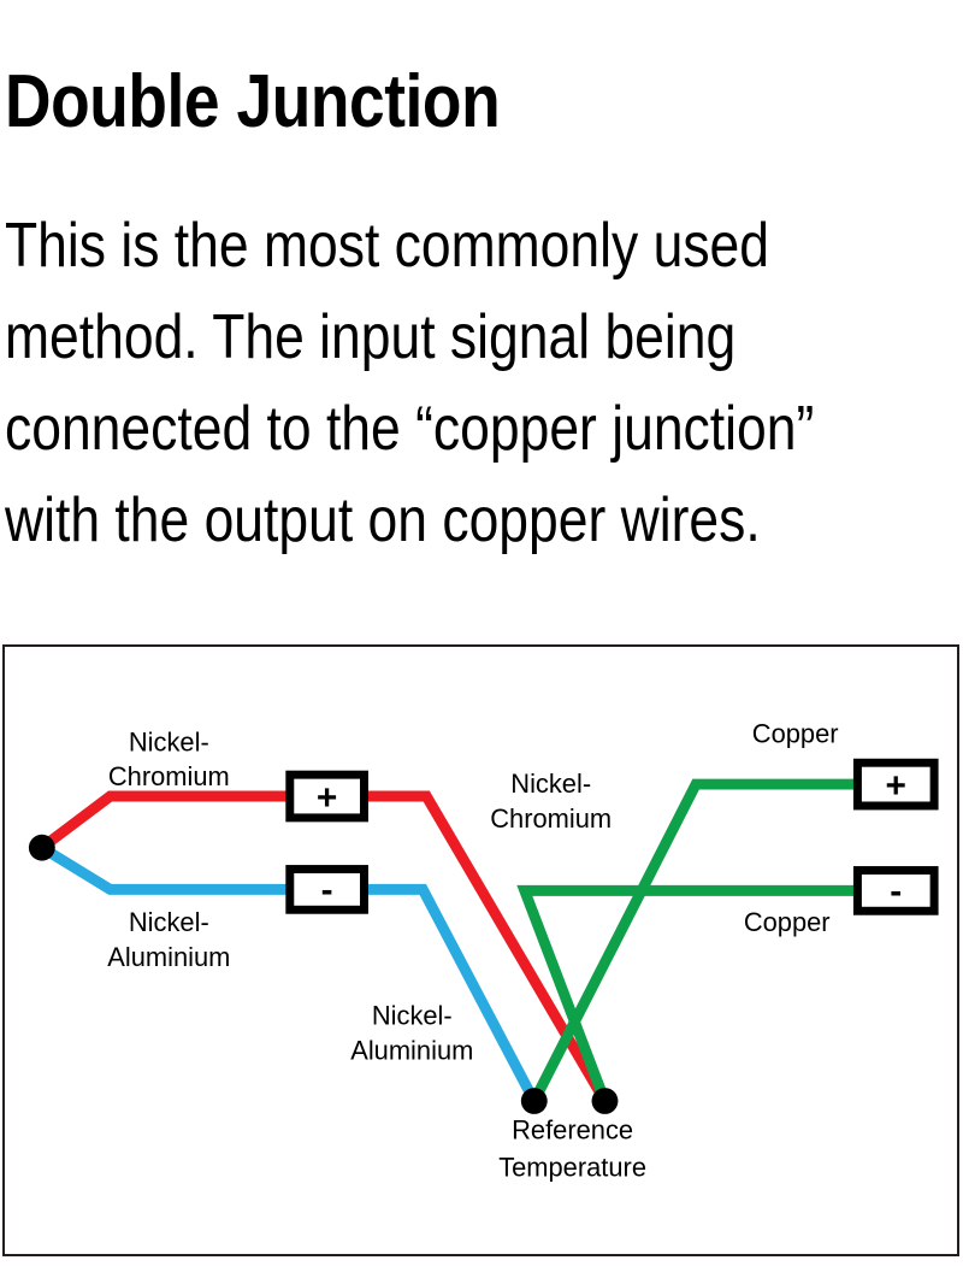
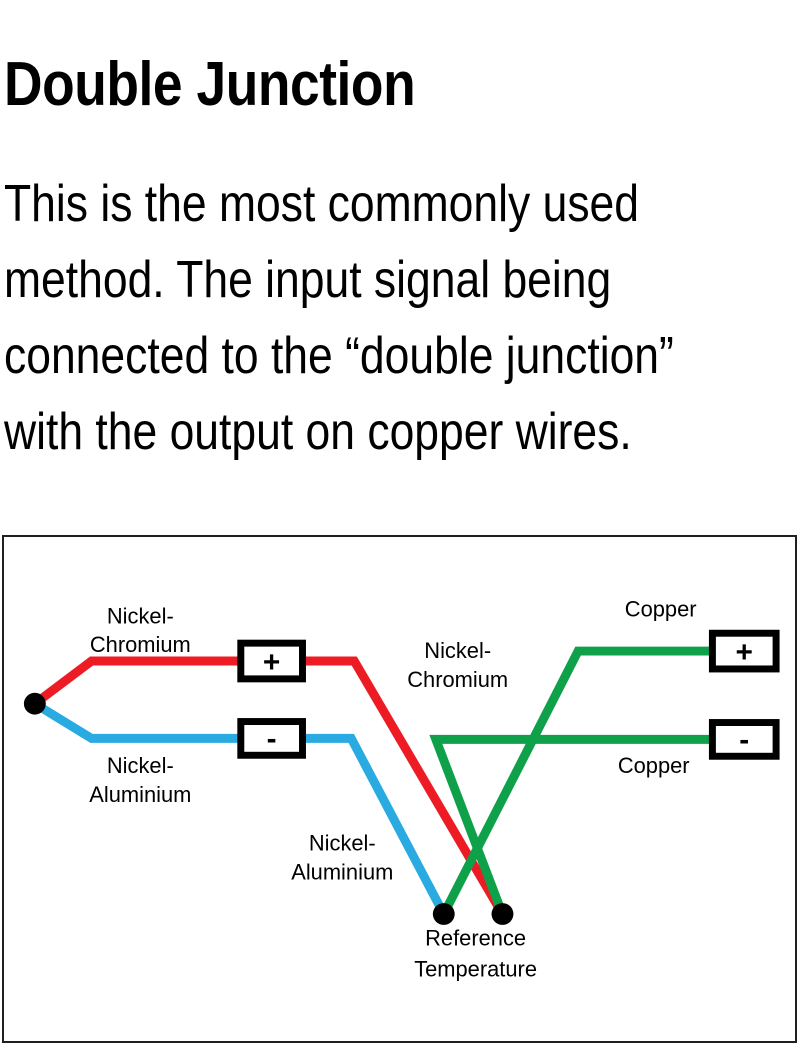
  Double Junction
- This is the most commonly used method. The input signal being connected to the “copper junction” with the output on copper wires.
+ This is the most commonly used method. The input signal being connected to the “double junction” with the output on copper wires.
  +
  -
  +
  -
  Nickel-
  Chromium
  Nickel-
  Aluminium
  Nickel-
  Chromium
  Nickel-
  Aluminium
  Copper
  Copper
  Reference
  Temperature
